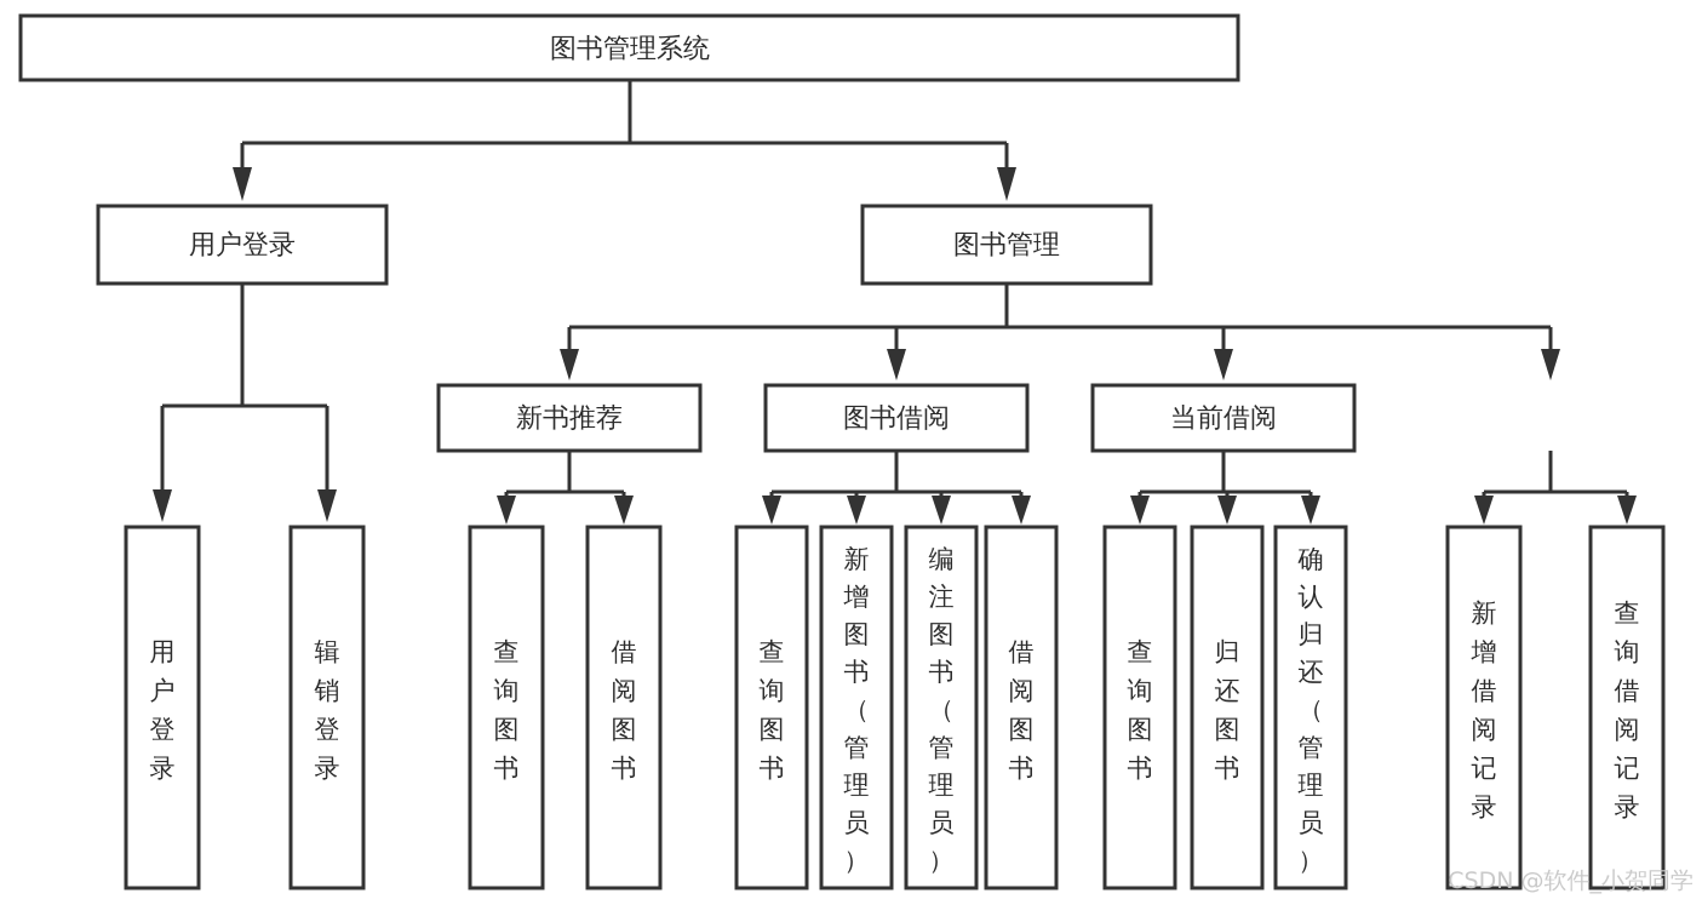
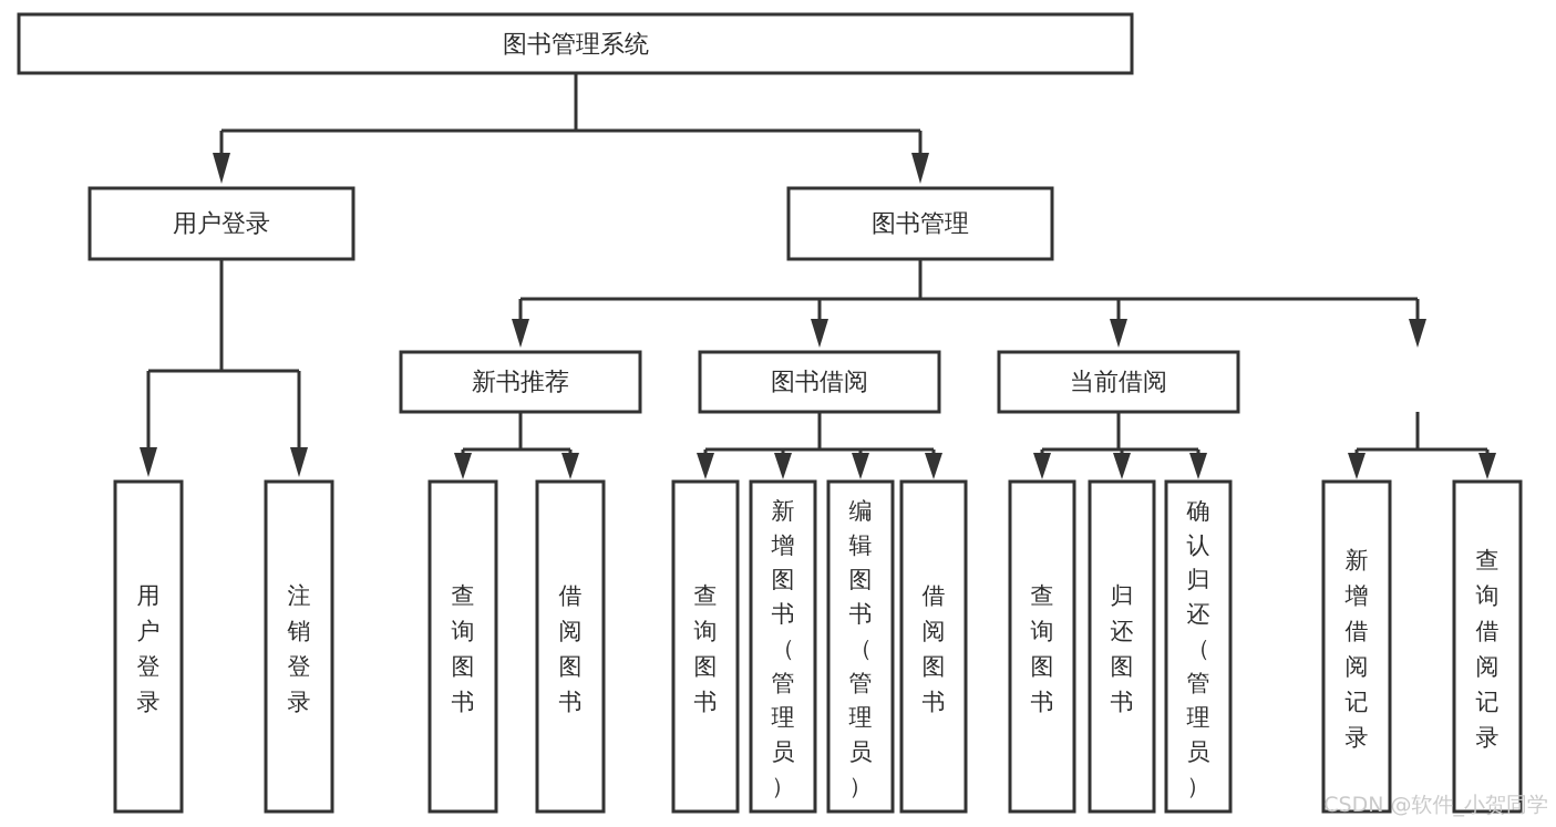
  图书管理系统
  用户登录
  图书管理
  新书推荐
  图书借阅
  当前借阅
  用户登录
- 辑销登录
+ 注销登录
  查询图书
  借阅图书
  查询图书
  新增图书（管理员）
- 编注图书（管理员）
+ 编辑图书（管理员）
  借阅图书
  查询图书
  归还图书
  确认归还（管理员）
  新增借阅记录
  查询借阅记录
  CSDN @软件_小贺同学
